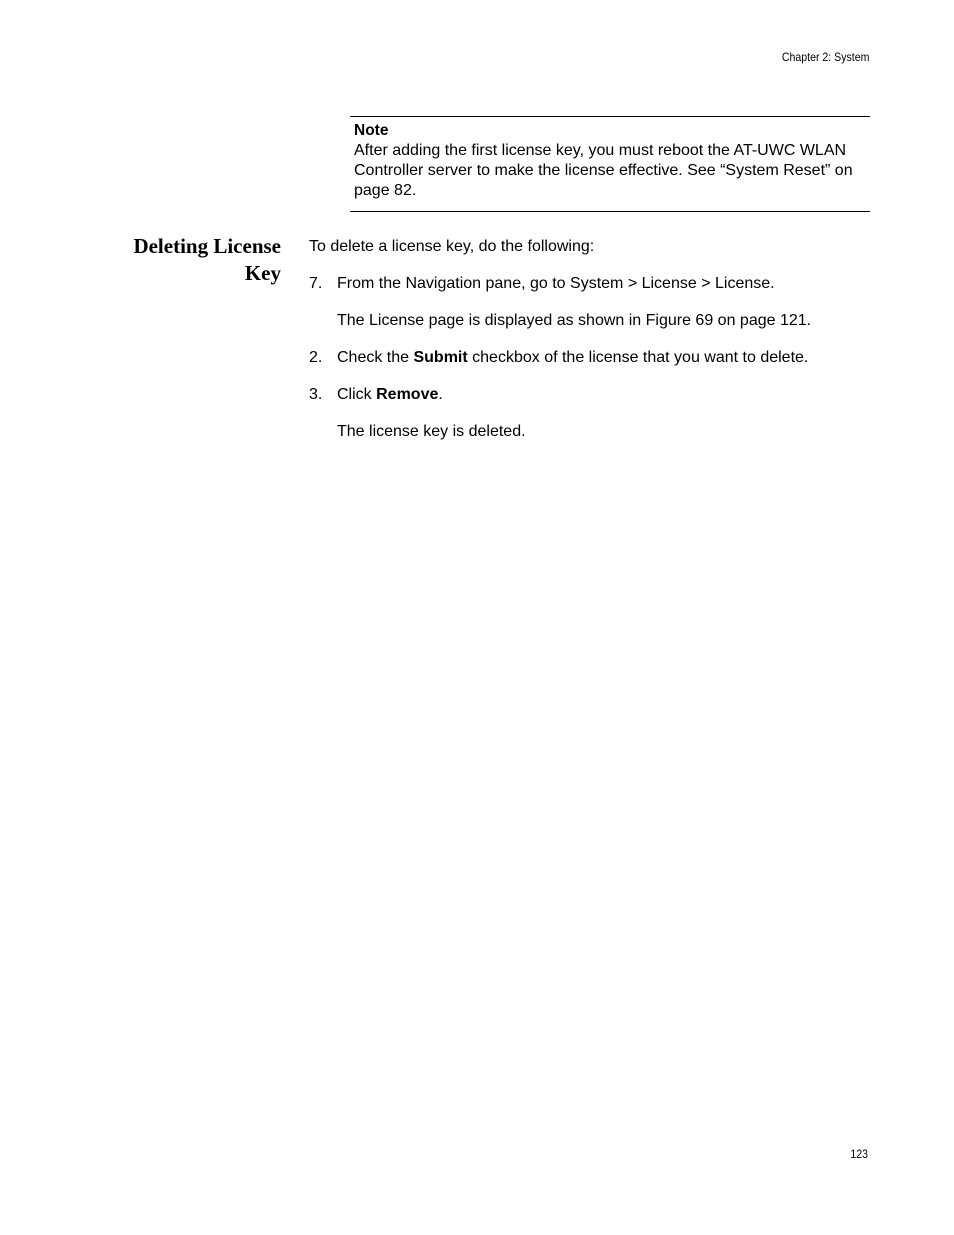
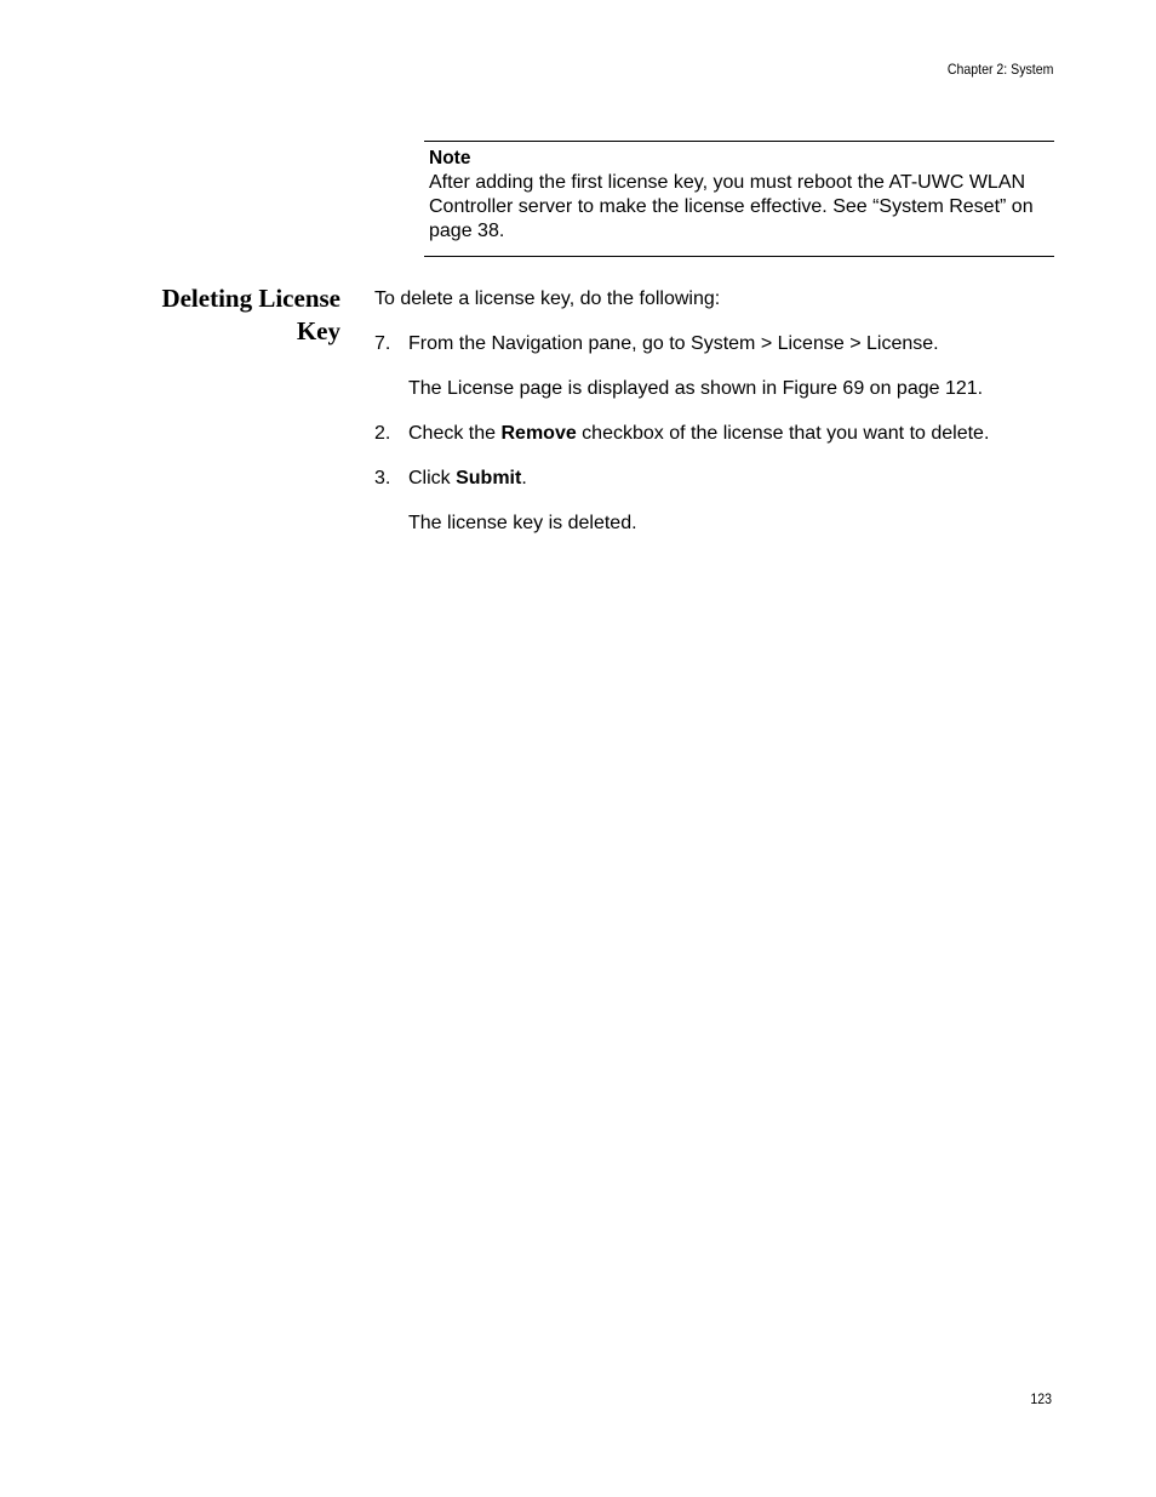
  Chapter 2: System
  Note
- After adding the first license key, you must reboot the AT-UWC WLAN Controller server to make the license effective. See “System Reset” on page 82.
+ After adding the first license key, you must reboot the AT-UWC WLAN Controller server to make the license effective. See “System Reset” on page 38.
  Deleting License
  Key
  To delete a license key, do the following:
  7.
  From the Navigation pane, go to System > License > License.
  The License page is displayed as shown in Figure 69 on page 121.
  2.
- Check the Submit checkbox of the license that you want to delete.
+ Check the Remove checkbox of the license that you want to delete.
  3.
- Click Remove.
+ Click Submit.
  The license key is deleted.
  123
